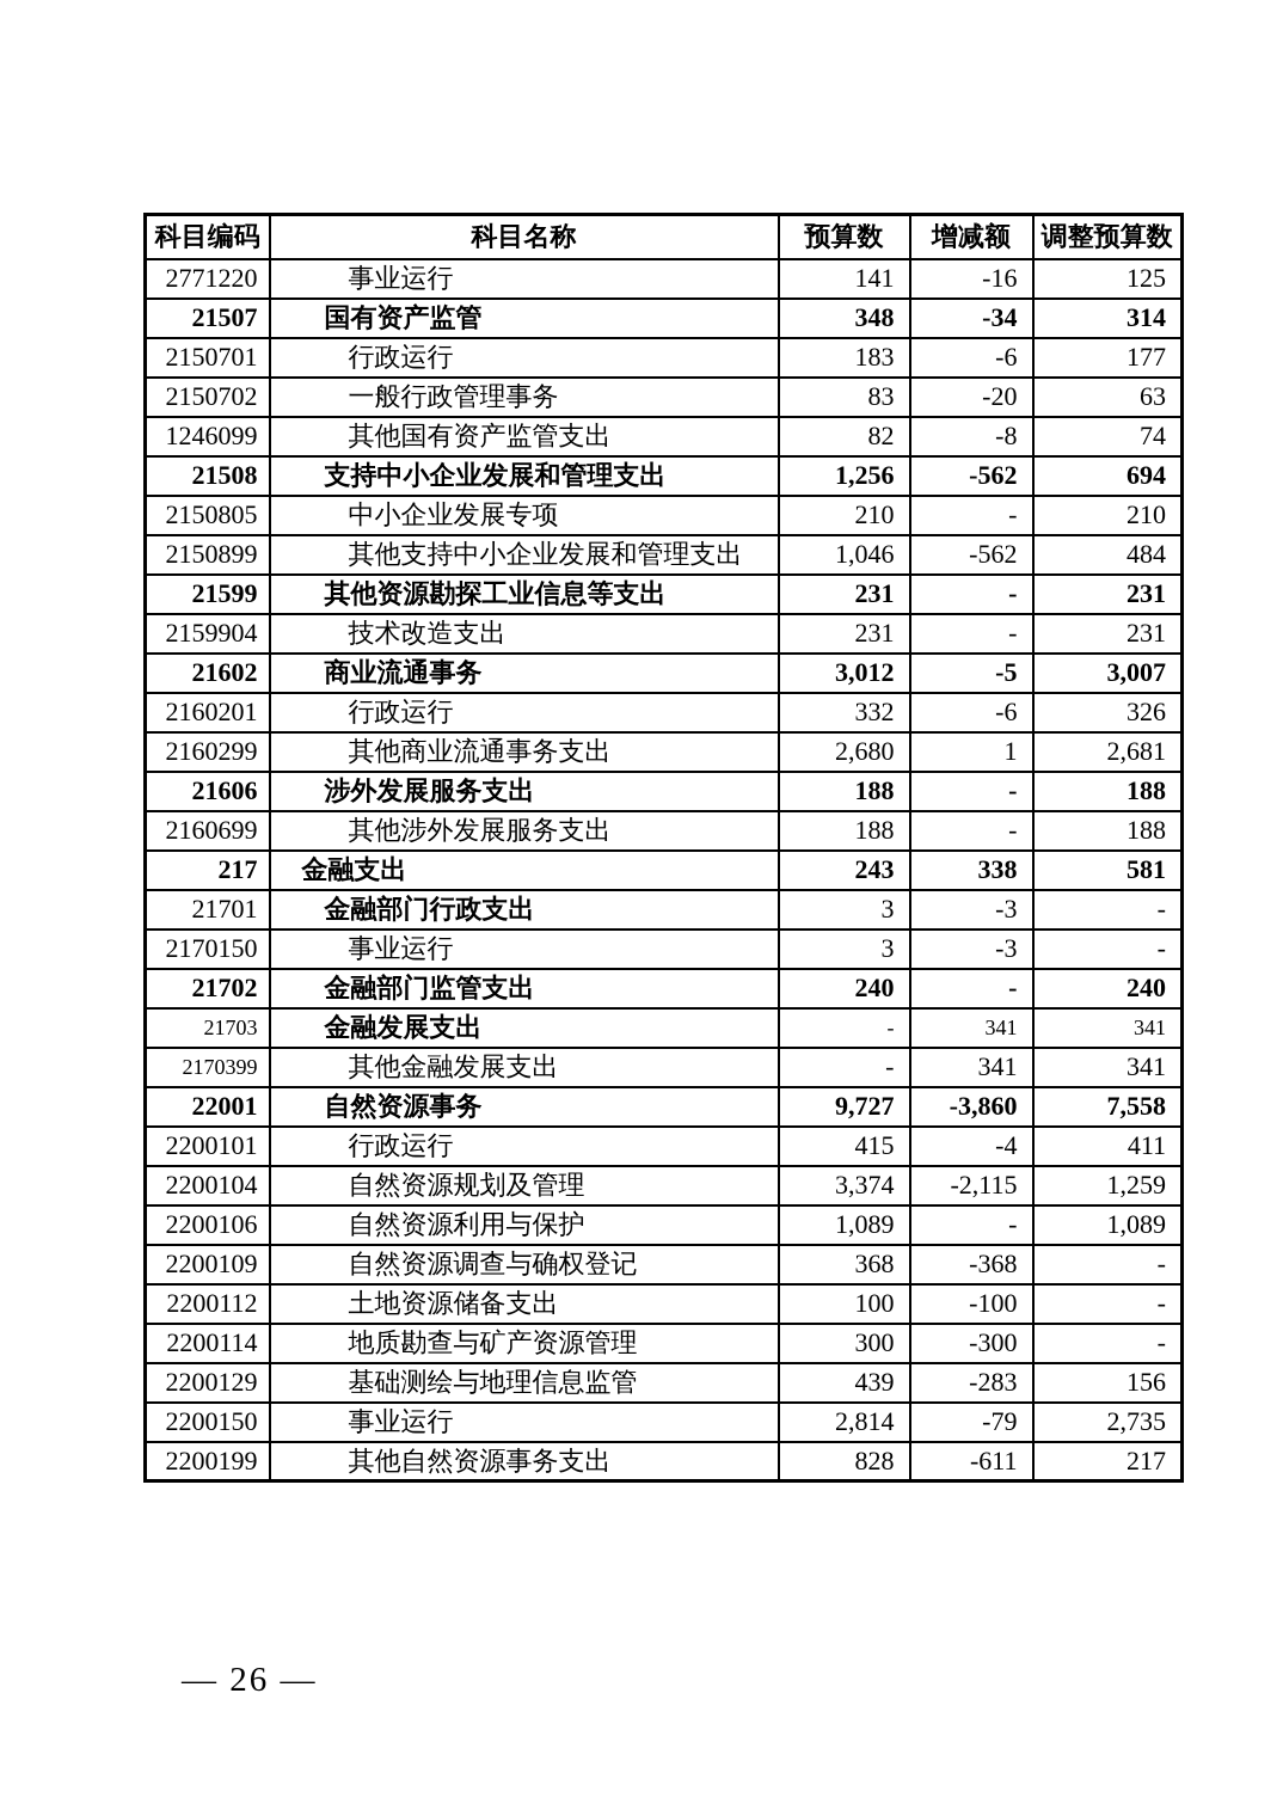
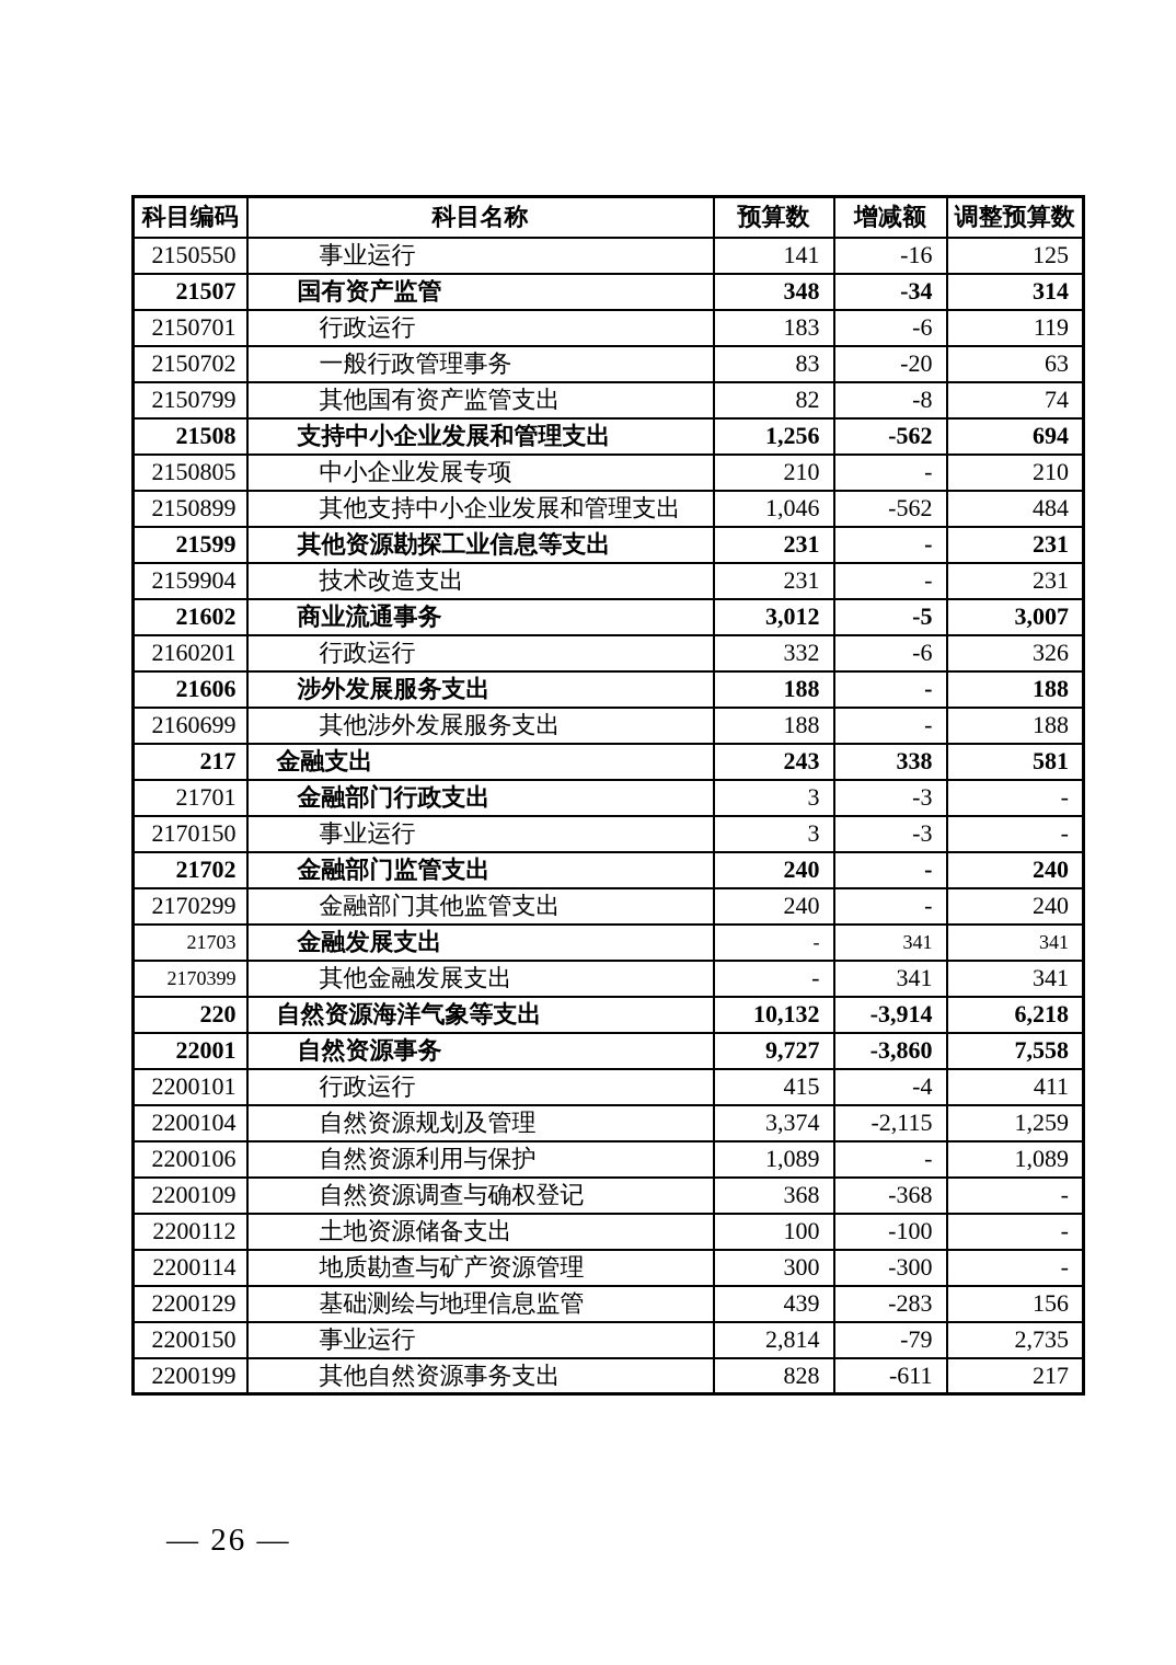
  科目编码	科目名称	预算数	增减额	调整预算数
- 2771220	事业运行	141	-16	125
+ 2150550	事业运行	141	-16	125
  21507	国有资产监管	348	-34	314
- 2150701	行政运行	183	-6	177
+ 2150701	行政运行	183	-6	119
  2150702	一般行政管理事务	83	-20	63
- 1246099	其他国有资产监管支出	82	-8	74
+ 2150799	其他国有资产监管支出	82	-8	74
  21508	支持中小企业发展和管理支出	1,256	-562	694
  2150805	中小企业发展专项	210	-	210
  2150899	其他支持中小企业发展和管理支出	1,046	-562	484
  21599	其他资源勘探工业信息等支出	231	-	231
  2159904	技术改造支出	231	-	231
  21602	商业流通事务	3,012	-5	3,007
  2160201	行政运行	332	-6	326
- 2160299	其他商业流通事务支出	2,680	1	2,681
  21606	涉外发展服务支出	188	-	188
  2160699	其他涉外发展服务支出	188	-	188
  217	金融支出	243	338	581
  21701	金融部门行政支出	3	-3	-
  2170150	事业运行	3	-3	-
  21702	金融部门监管支出	240	-	240
+ 2170299	金融部门其他监管支出	240	-	240
  21703	金融发展支出	-	341	341
  2170399	其他金融发展支出	-	341	341
+ 220	自然资源海洋气象等支出	10,132	-3,914	6,218
  22001	自然资源事务	9,727	-3,860	7,558
  2200101	行政运行	415	-4	411
  2200104	自然资源规划及管理	3,374	-2,115	1,259
  2200106	自然资源利用与保护	1,089	-	1,089
  2200109	自然资源调查与确权登记	368	-368	-
  2200112	土地资源储备支出	100	-100	-
  2200114	地质勘查与矿产资源管理	300	-300	-
  2200129	基础测绘与地理信息监管	439	-283	156
  2200150	事业运行	2,814	-79	2,735
  2200199	其他自然资源事务支出	828	-611	217
  — 26 —
